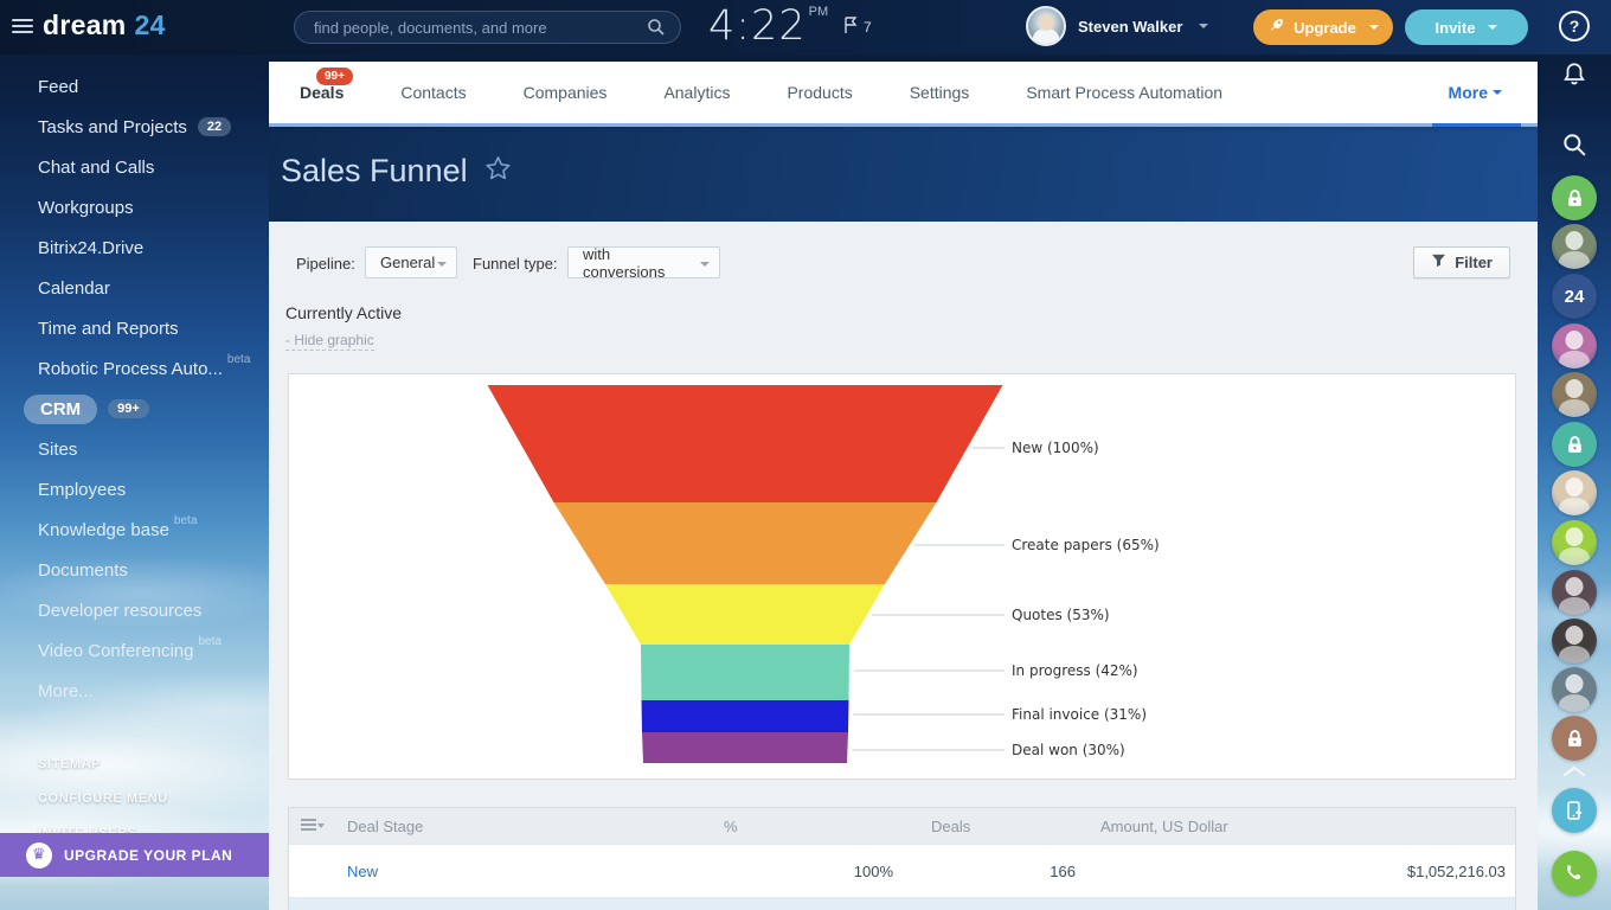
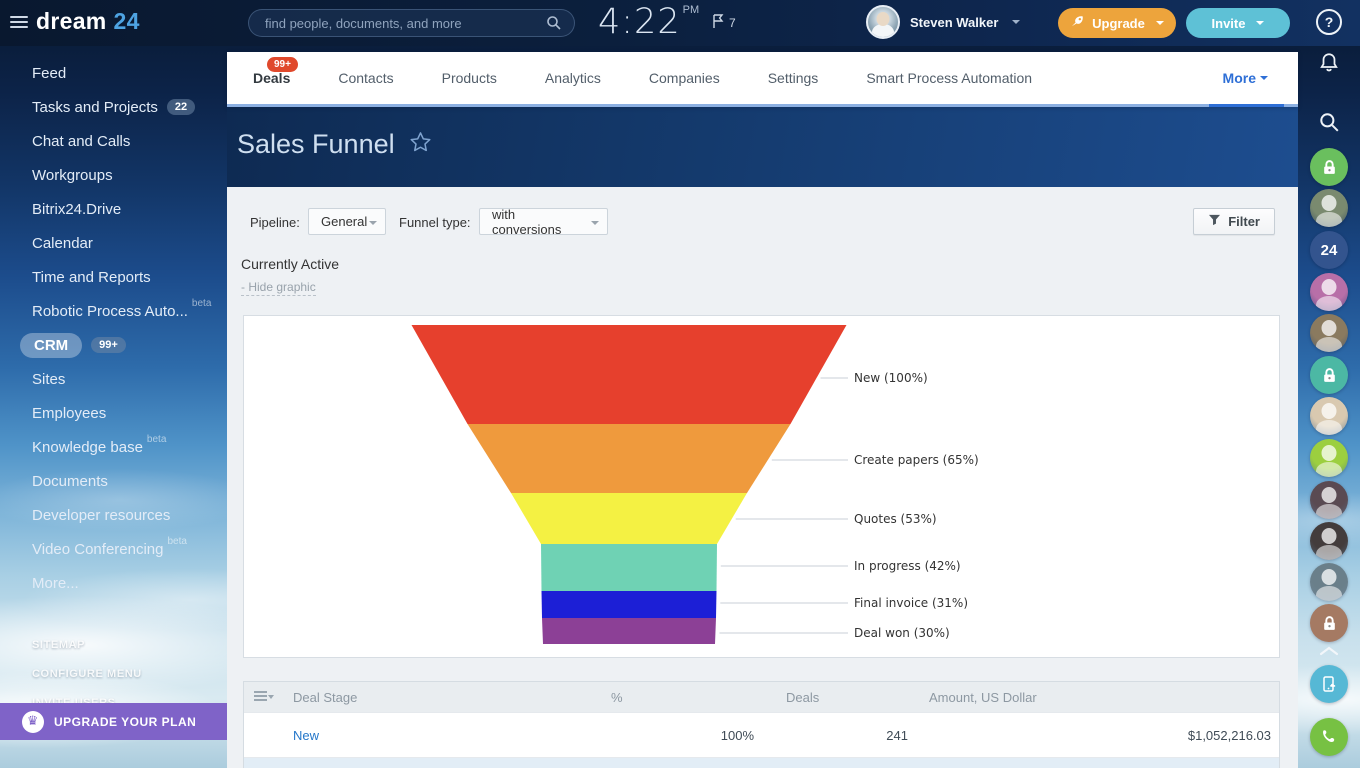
  dream 24
  find people, documents, and more
  4:22 PM
  7
  Steven Walker
  Upgrade
  Invite
  Feed
  Tasks and Projects
  22
  Chat and Calls
  Workgroups
  Bitrix24.Drive
  Calendar
  Time and Reports
  Robotic Process Auto...
  beta
  CRM
  99+
  Sites
  Employees
  Knowledge base
  beta
  Documents
  Developer resources
  Video Conferencing
  beta
  More...
  SITEMAP
  CONFIGURE MENU
  ♛
  UPGRADE YOUR PLAN
  Deals
  99+
  Contacts
- Companies
+ Products
  Analytics
- Products
+ Companies
  Settings
  Smart Process Automation
  More
  Sales Funnel
  Pipeline:
  General
  Funnel type:
  with conversions
  Filter
  Currently Active
  - Hide graphic
  New (100%)
  Create papers (65%)
  Quotes (53%)
  In progress (42%)
  Final invoice (31%)
  Deal won (30%)
  Deal Stage
  %
  Deals
  Amount, US Dollar
  New
  100%
- 166
+ 241
  $1,052,216.03
  ?
  24
